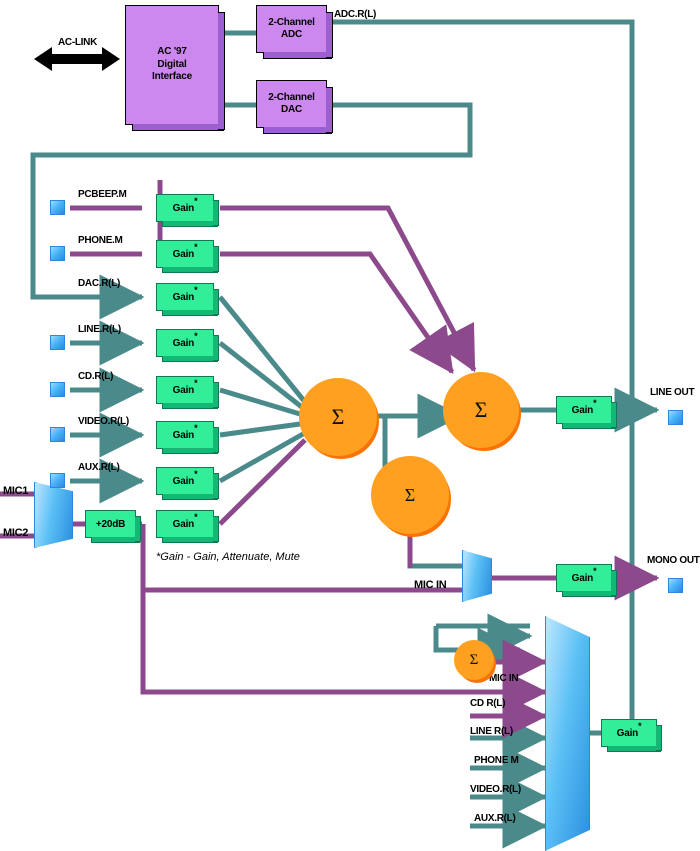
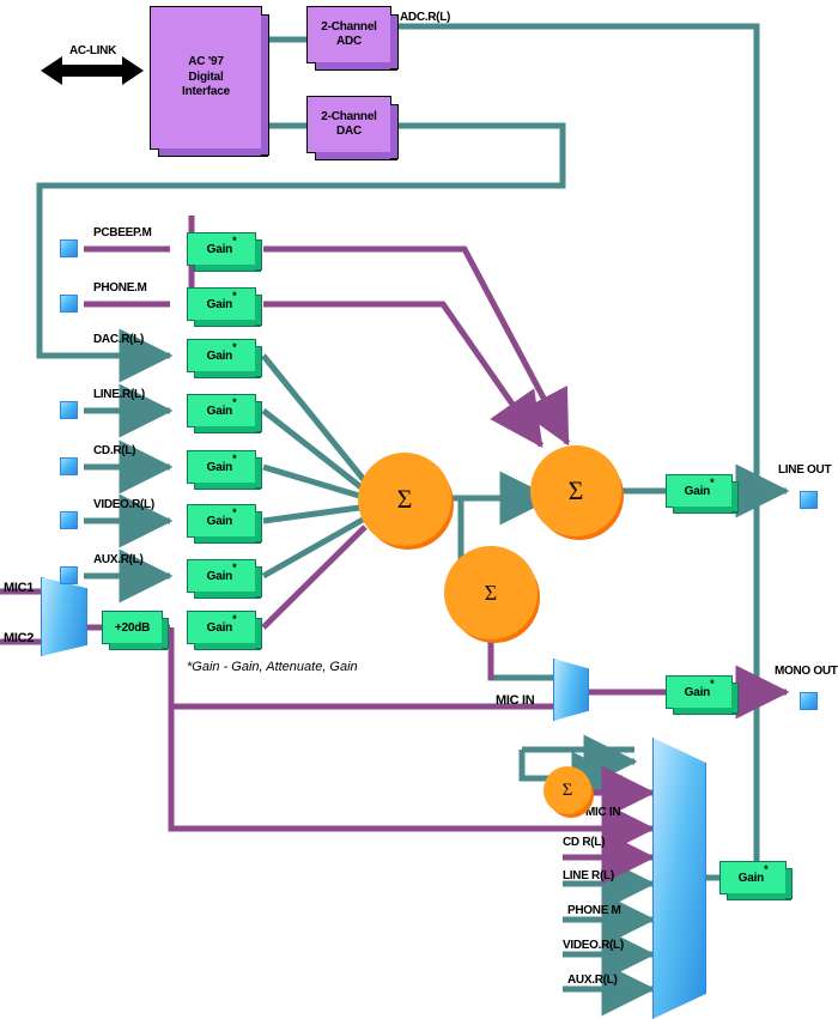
  AC-LINK
  AC '97
  Digital
  Interface
  2-Channel
  ADC
  2-Channel
  DAC
  ADC.R(L)
  PCBEEP.M
  PHONE.M
  DAC.R(L)
  LINE.R(L)
  CD.R(L)
  VIDEO.R(L)
  AUX.R(L)
  MIC1
  MIC2
  +20dB
  Gain*
  Gain*
  Gain*
  Gain*
  Gain*
  Gain*
  Gain*
  Gain*
- *Gain - Gain, Attenuate, Mute
+ *Gain - Gain, Attenuate, Gain
  Σ
  Σ
  Σ
  Σ
  MIC IN
  Gain*
  LINE OUT
  Gain*
  MONO OUT
  MIC IN
  CD R(L)
  LINE R(L)
  PHONE M
  VIDEO.R(L)
  AUX.R(L)
  Gain*
